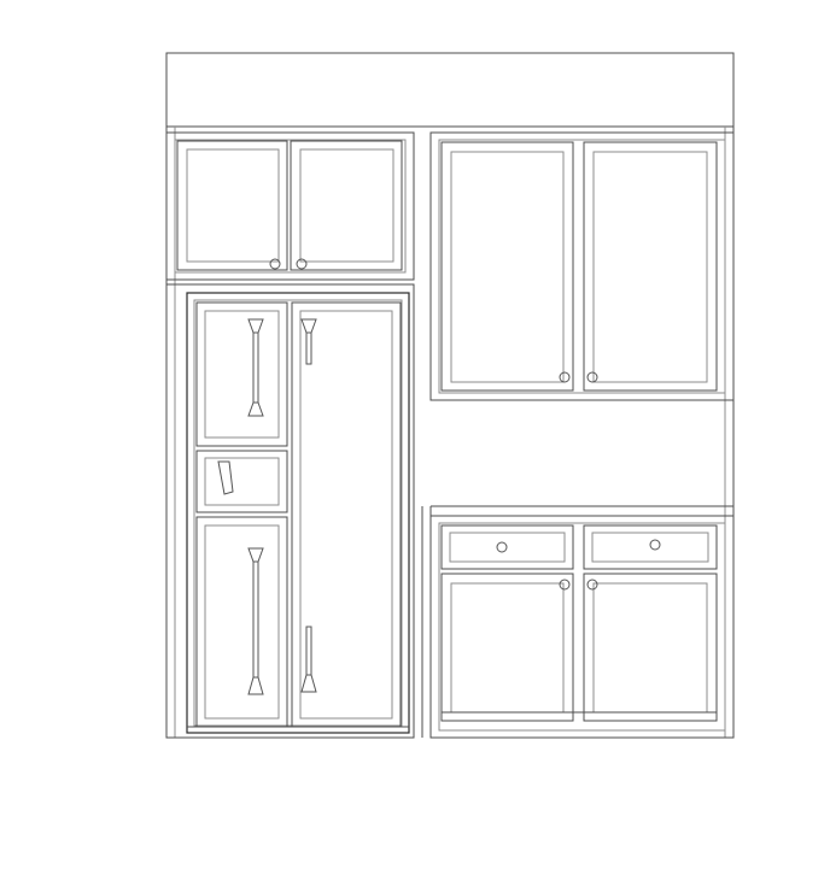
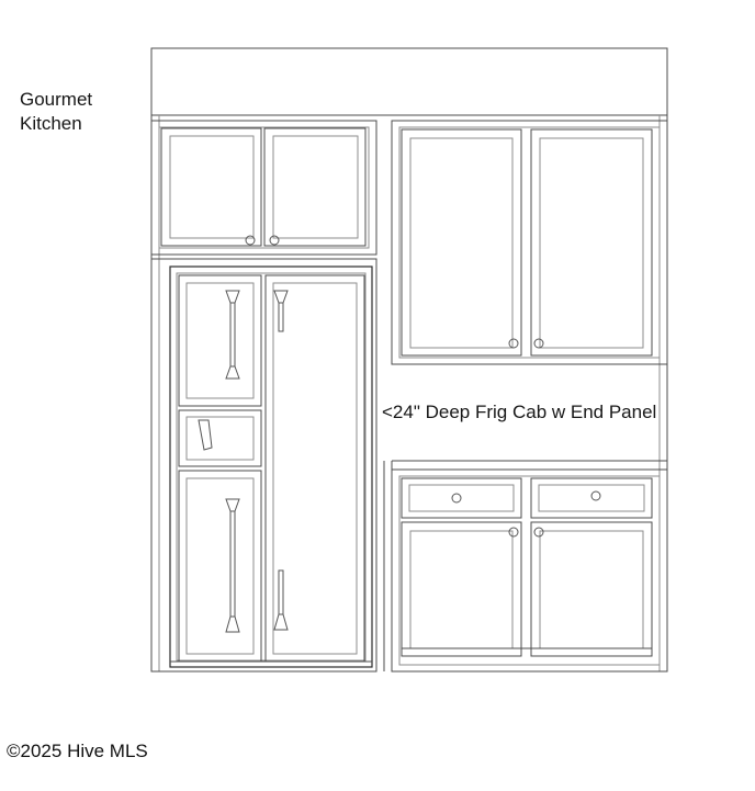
+ Gourmet
+ Kitchen
+ <24" Deep Frig Cab w End Panel
+ ©2025 Hive MLS
